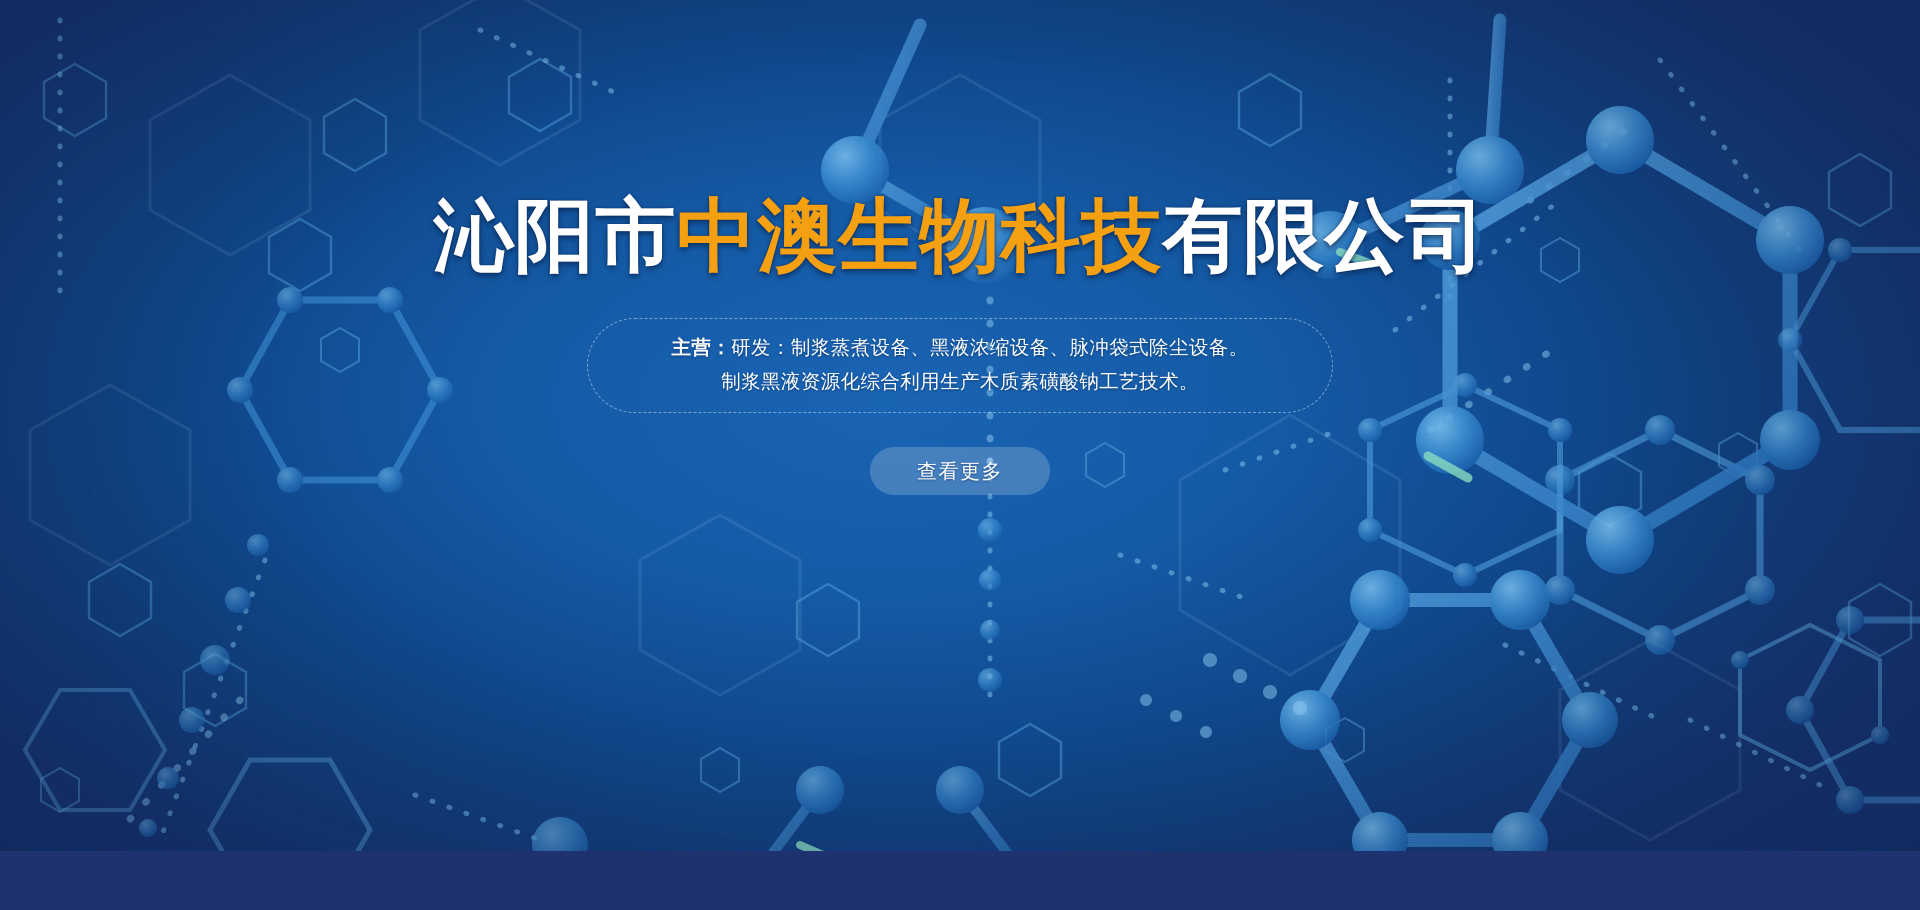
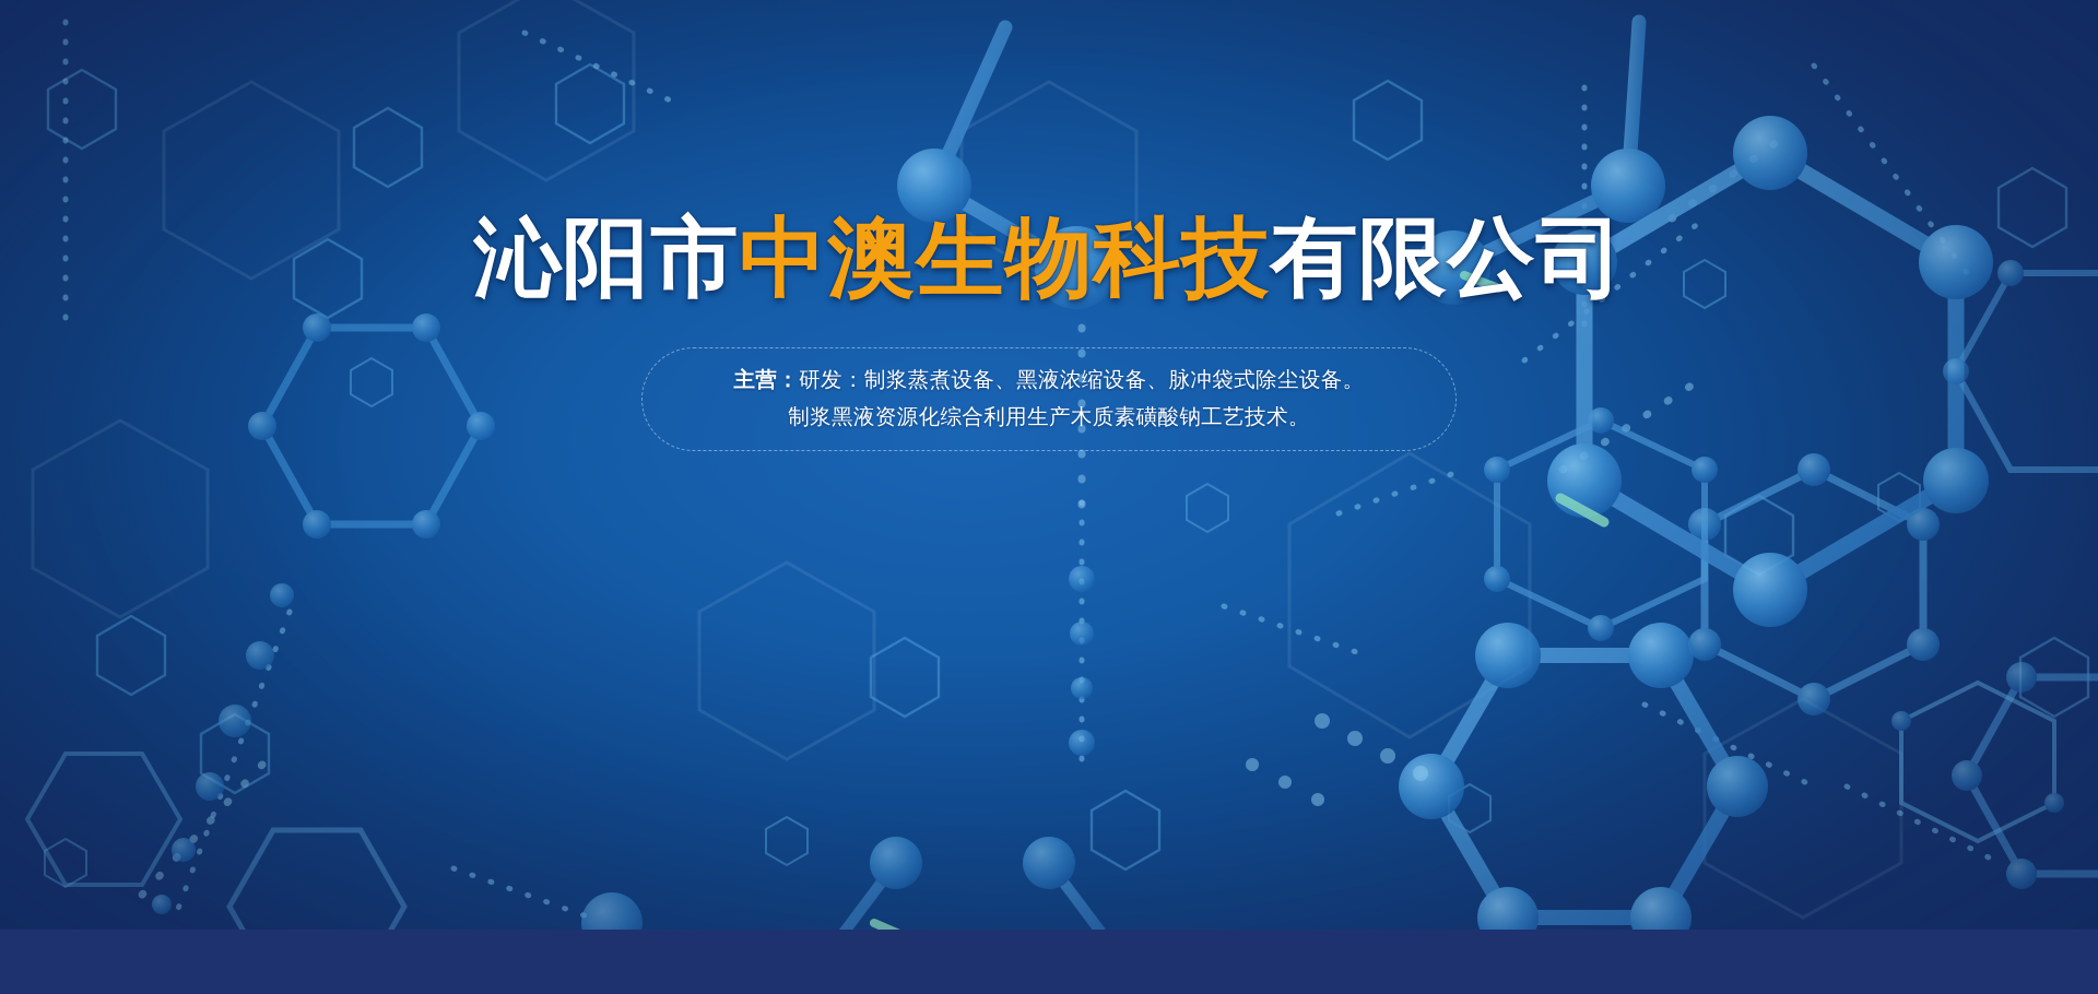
  沁阳市中澳生物科技有限公司
  主营：研发：制浆蒸煮设备、黑液浓缩设备、脉冲袋式除尘设备。
  制浆黑液资源化综合利用生产木质素磺酸钠工艺技术。
- 查看更多
